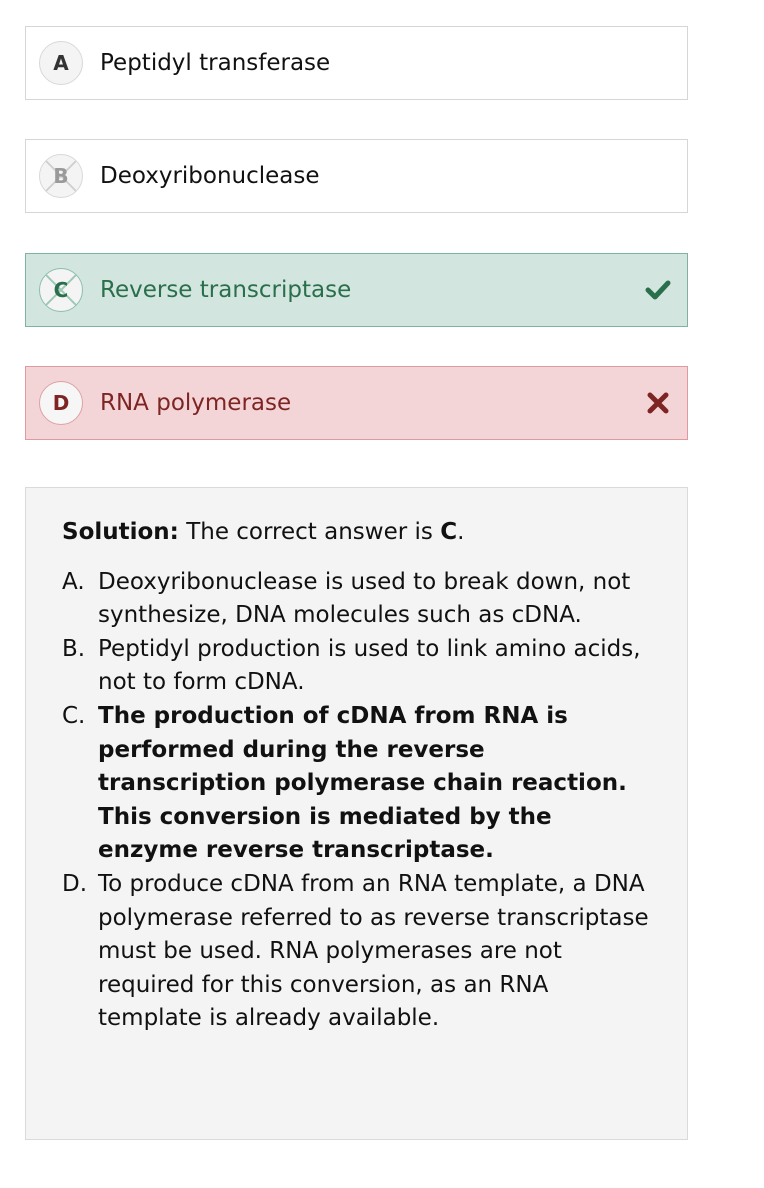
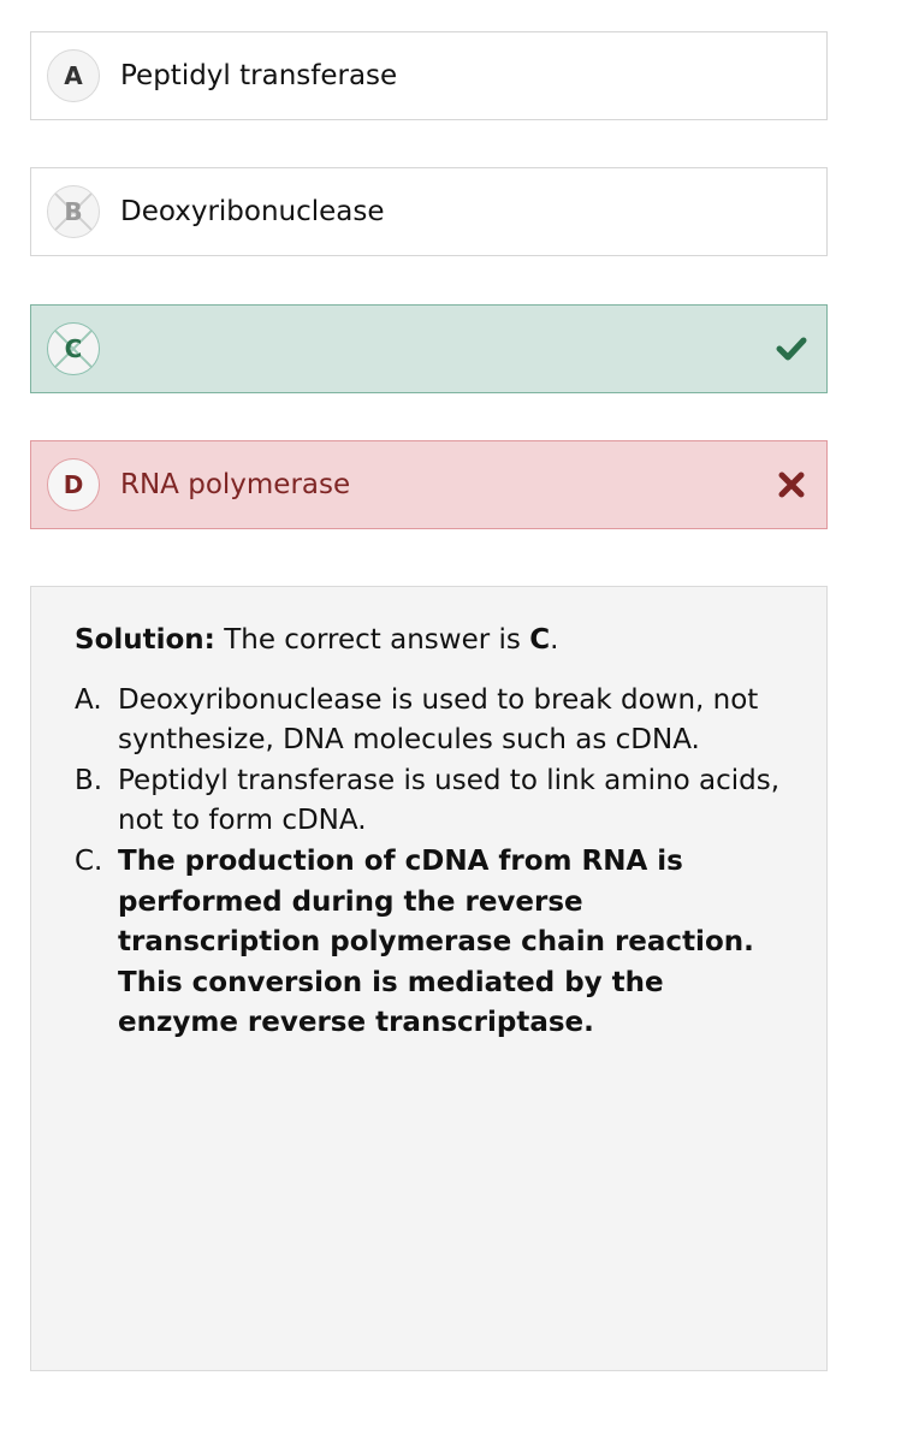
  A
  Peptidyl transferase
  B
  Deoxyribonuclease
  C
- Reverse transcriptase
  D
  RNA polymerase
  Solution: The correct answer is C.
  A.
  Deoxyribonuclease is used to break down, not synthesize, DNA molecules such as cDNA.
  B.
- Peptidyl production is used to link amino acids, not to form cDNA.
+ Peptidyl transferase is used to link amino acids, not to form cDNA.
  C.
  The production of cDNA from RNA is performed during the reverse transcription polymerase chain reaction. This conversion is mediated by the enzyme reverse transcriptase.
- D.
- To produce cDNA from an RNA template, a DNA polymerase referred to as reverse transcriptase must be used. RNA polymerases are not required for this conversion, as an RNA template is already available.
